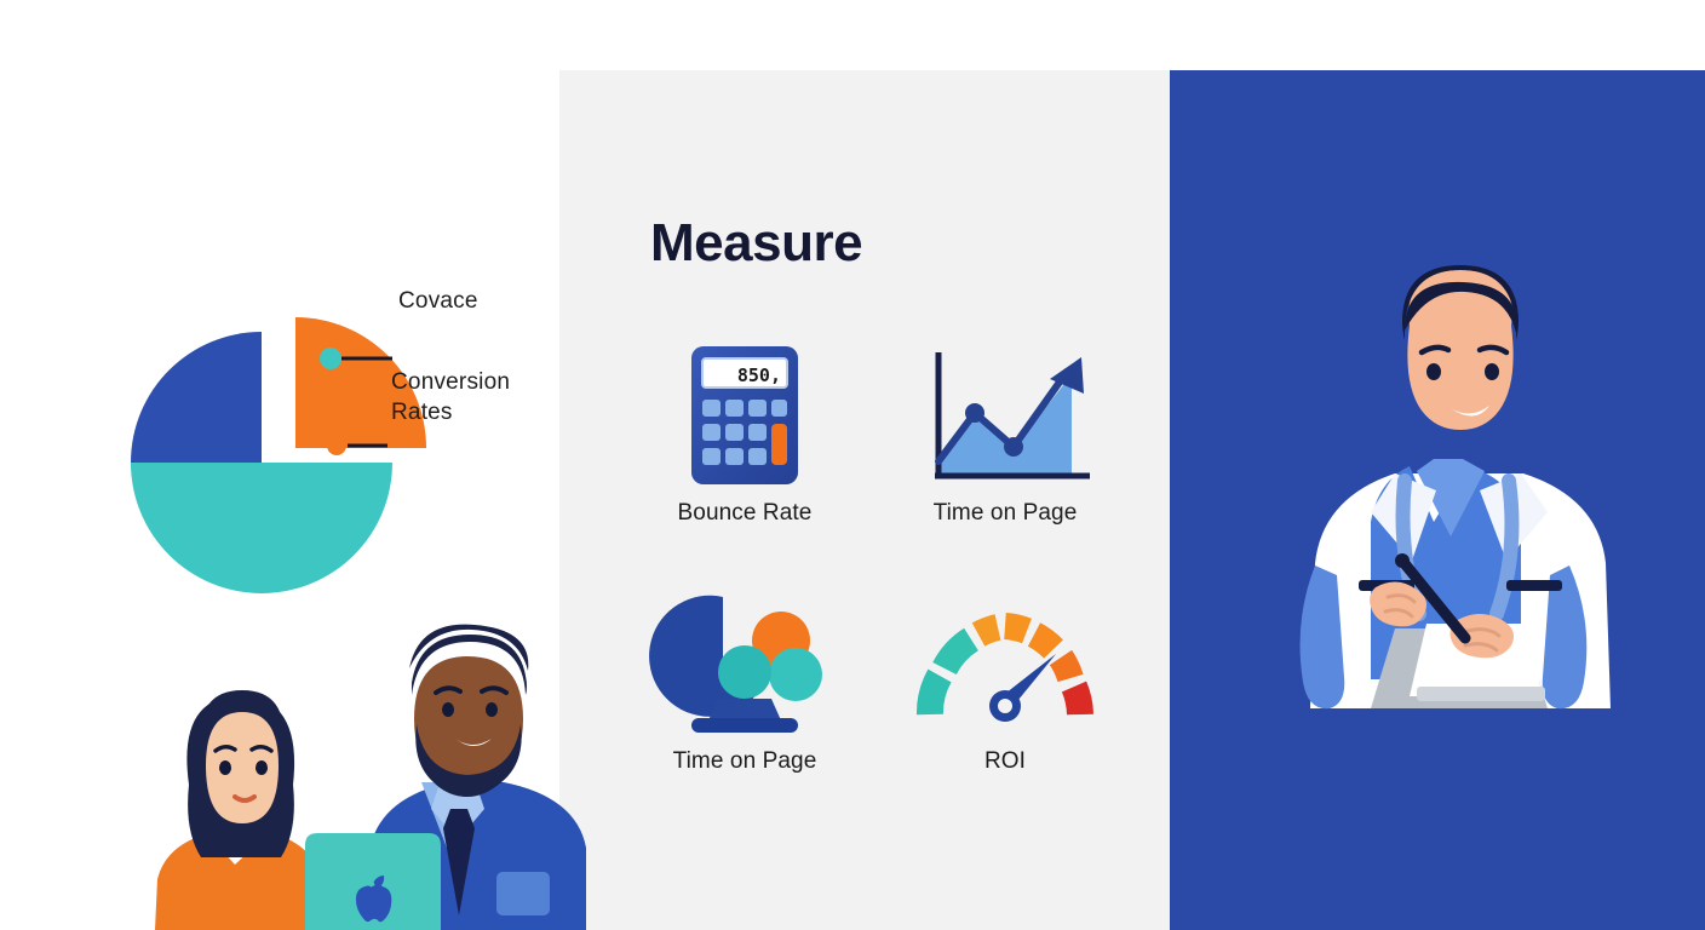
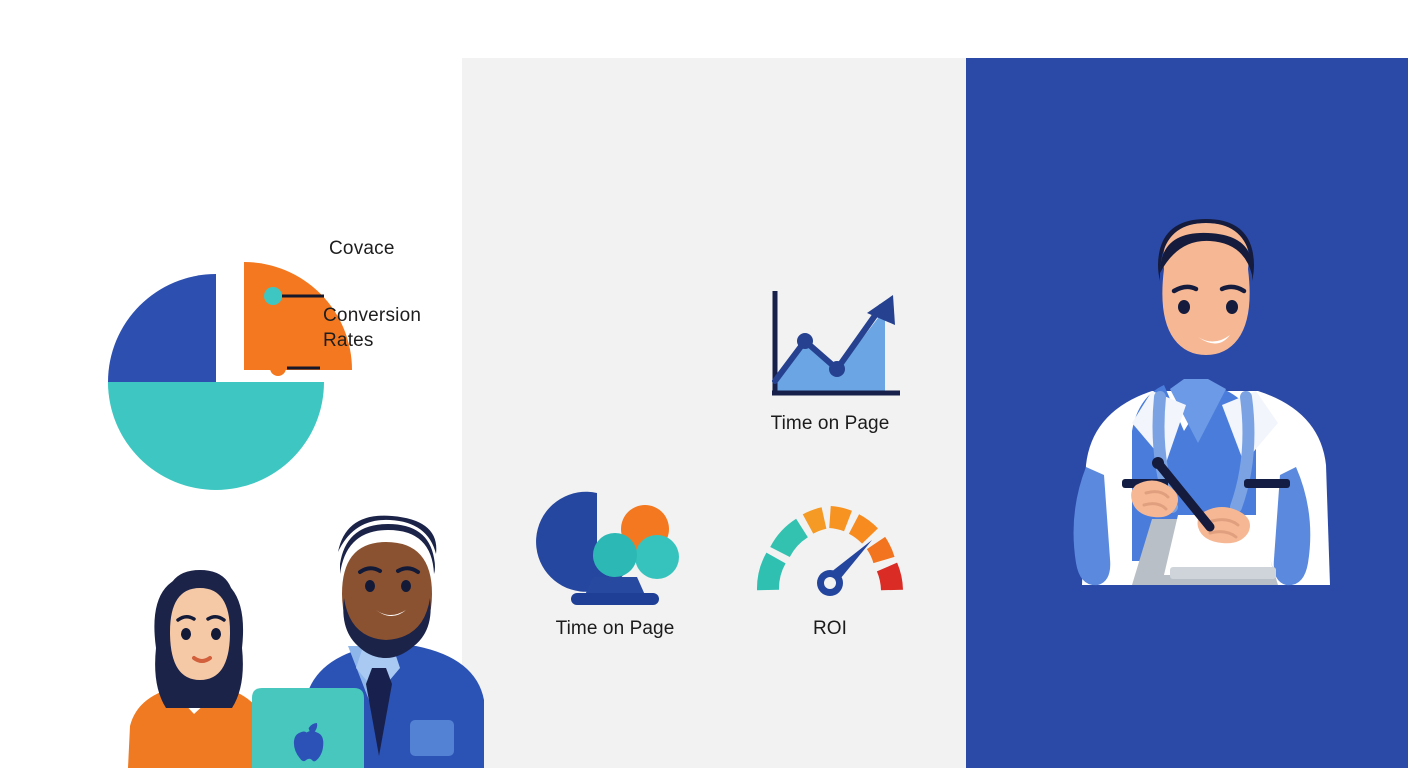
  Covace
  Conversion
  Rates
- Measure
- 850,
- Bounce Rate
  Time on Page
  Time on Page
  ROI
